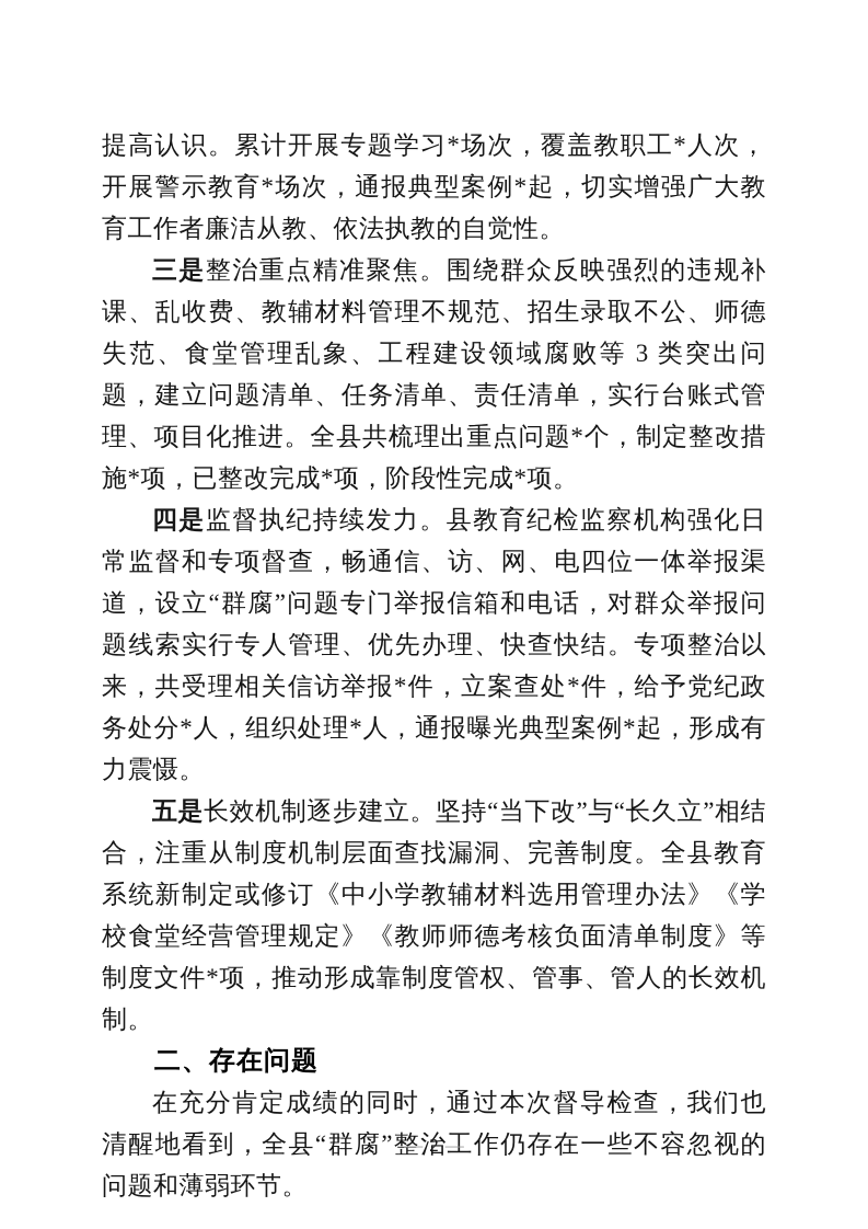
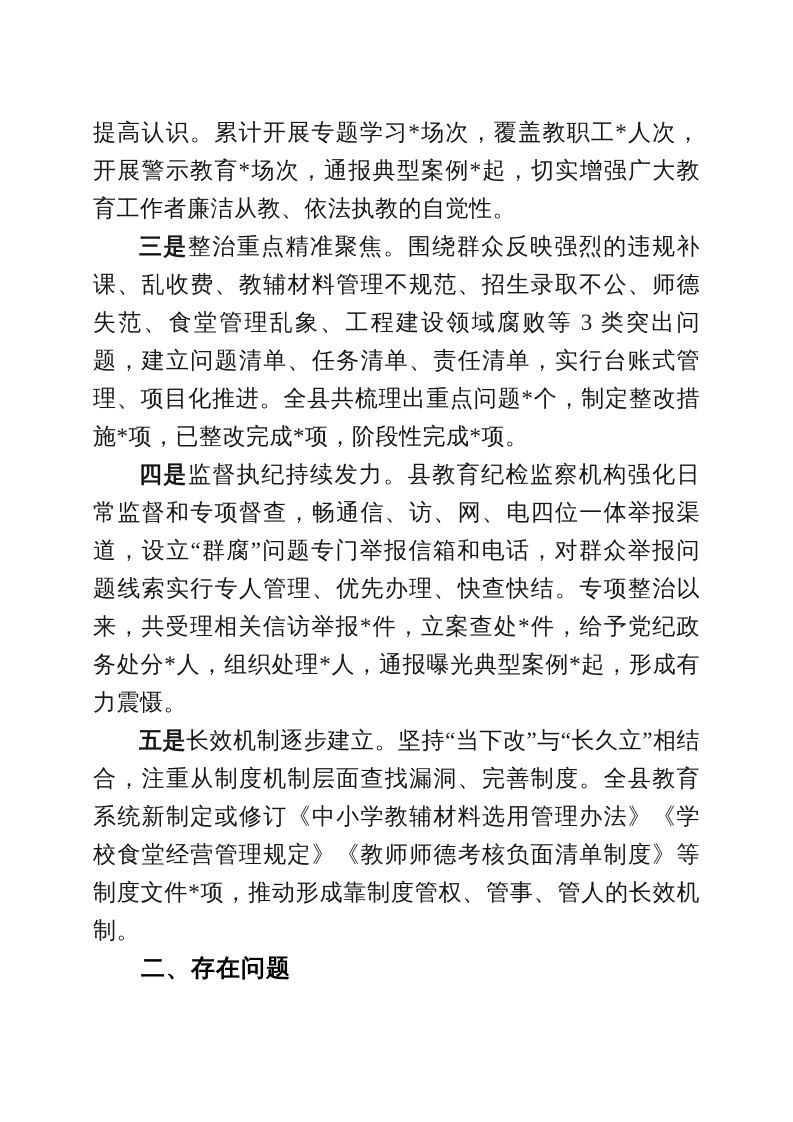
  提高认识。累计开展专题学习*场次，覆盖教职工*人次，开展警示教育*场次，通报典型案例*起，切实增强广大教育工作者廉洁从教、依法执教的自觉性。
  三是整治重点精准聚焦。围绕群众反映强烈的违规补课、乱收费、教辅材料管理不规范、招生录取不公、师德失范、食堂管理乱象、工程建设领域腐败等 3 类突出问题，建立问题清单、任务清单、责任清单，实行台账式管理、项目化推进。全县共梳理出重点问题*个，制定整改措施*项，已整改完成*项，阶段性完成*项。
  四是监督执纪持续发力。县教育纪检监察机构强化日常监督和专项督查，畅通信、访、网、电四位一体举报渠道，设立“群腐”问题专门举报信箱和电话，对群众举报问题线索实行专人管理、优先办理、快查快结。专项整治以来，共受理相关信访举报*件，立案查处*件，给予党纪政务处分*人，组织处理*人，通报曝光典型案例*起，形成有力震慑。
  五是长效机制逐步建立。坚持“当下改”与“长久立”相结合，注重从制度机制层面查找漏洞、完善制度。全县教育系统新制定或修订《中小学教辅材料选用管理办法》《学校食堂经营管理规定》《教师师德考核负面清单制度》等制度文件*项，推动形成靠制度管权、管事、管人的长效机制。
  二、存在问题
- 在充分肯定成绩的同时，通过本次督导检查，我们也清醒地看到，全县“群腐”整治工作仍存在一些不容忽视的问题和薄弱环节。
- — 2 —
